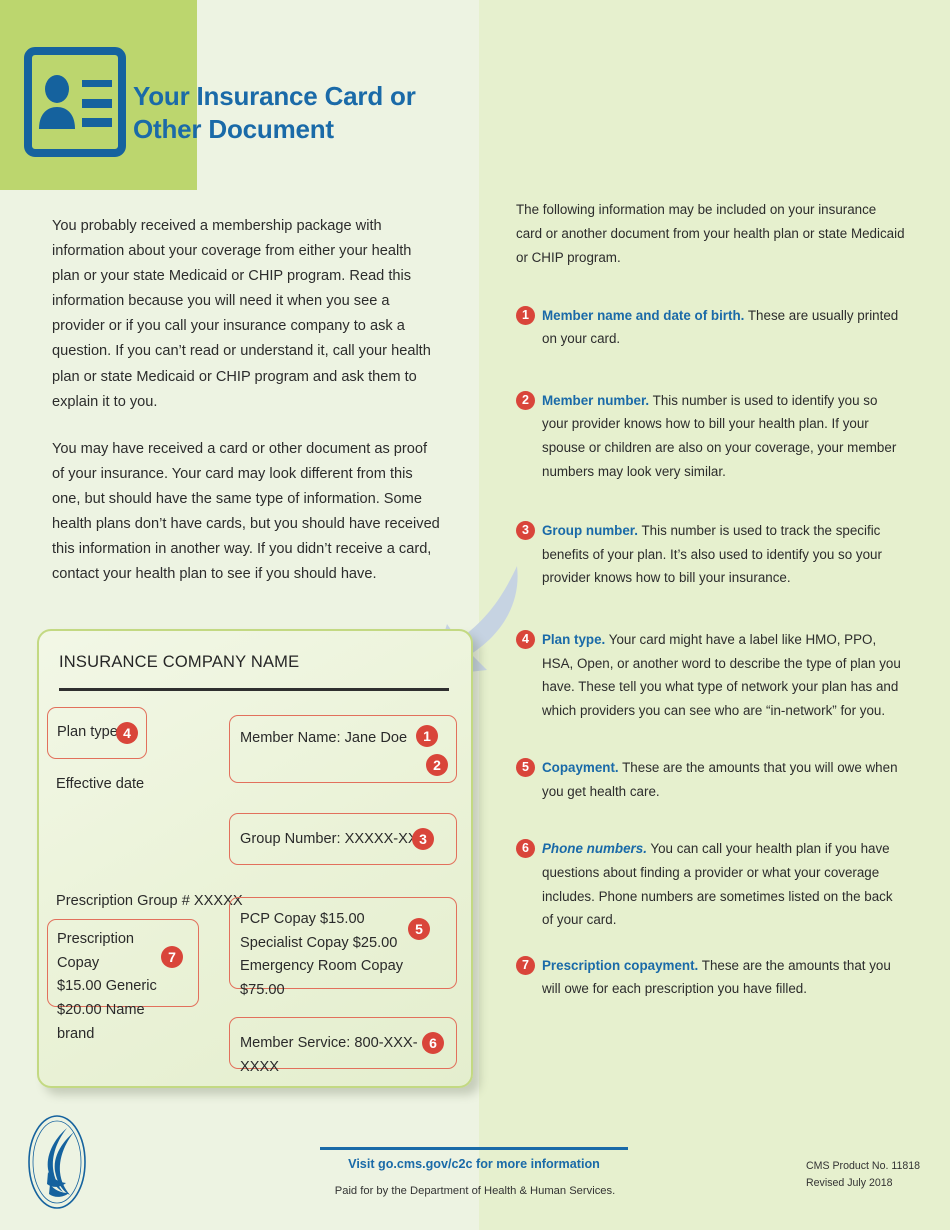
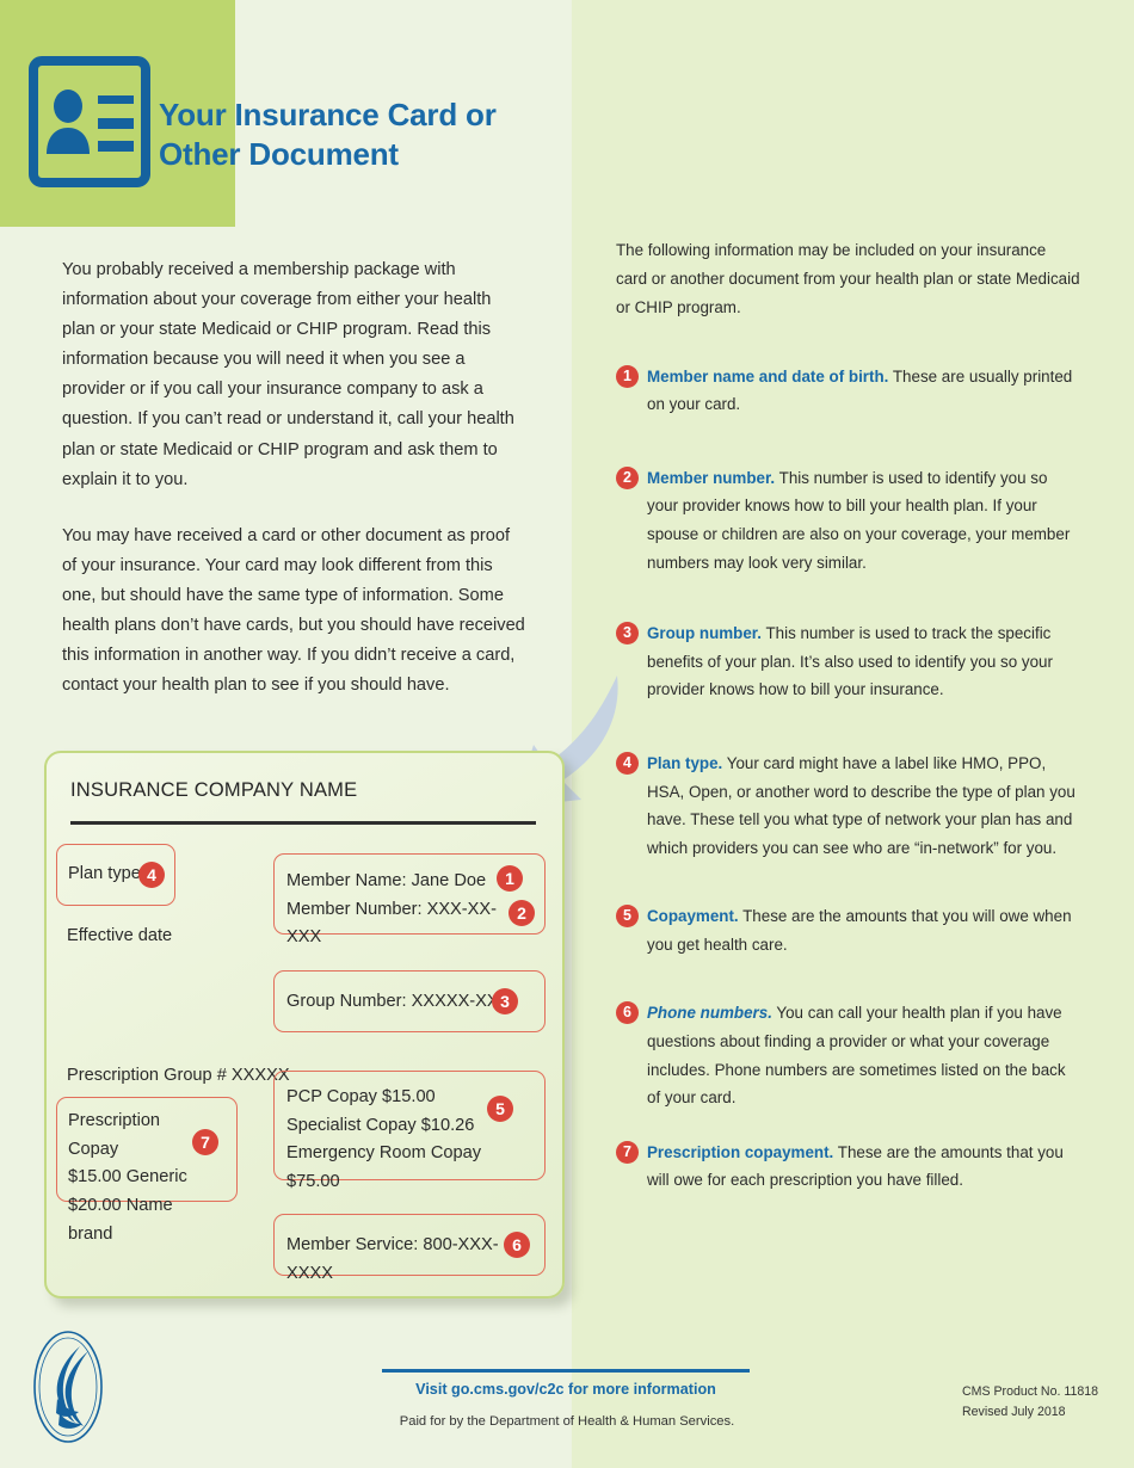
  Your Insurance Card or Other Document
  You probably received a membership package with information about your coverage from either your health plan or your state Medicaid or CHIP program. Read this information because you will need it when you see a provider or if you call your insurance company to ask a question. If you can’t read or understand it, call your health plan or state Medicaid or CHIP program and ask them to explain it to you.
  You may have received a card or other document as proof of your insurance. Your card may look different from this one, but should have the same type of information. Some health plans don’t have cards, but you should have received this information in another way. If you didn’t receive a card, contact your health plan to see if you should have.
  INSURANCE COMPANY NAME
  Plan type
  4
  Effective date
  Prescription Group # XXXXX
  Prescription Copay
  $15.00 Generic
  $20.00 Name brand
  7
  Member Name: Jane Doe
+ Member Number: XXX-XX-XXX
  1
  2
  Group Number: XXXXX-X
  3
  PCP Copay $15.00
- Specialist Copay $25.00
+ Specialist Copay $10.26
  Emergency Room Copay $75.00
  5
  Member Service: 800-XXX-XXXX
  6
  The following information may be included on your insurance card or another document from your health plan or state Medicaid or CHIP program.
  1
  Member name and date of birth. These are usually printed on your card.
  2
  Member number. This number is used to identify you so your provider knows how to bill your health plan. If your spouse or children are also on your coverage, your member numbers may look very similar.
  3
  Group number. This number is used to track the specific benefits of your plan. It’s also used to identify you so your provider knows how to bill your insurance.
  4
  Plan type. Your card might have a label like HMO, PPO, HSA, Open, or another word to describe the type of plan you have. These tell you what type of network your plan has and which providers you can see who are “in-network” for you.
  5
  Copayment. These are the amounts that you will owe when you get health care.
  6
  Phone numbers. You can call your health plan if you have questions about finding a provider or what your coverage includes. Phone numbers are sometimes listed on the back of your card.
  7
  Prescription copayment. These are the amounts that you will owe for each prescription you have filled.
  Visit go.cms.gov/c2c for more information
  Paid for by the Department of Health & Human Services.
  CMS Product No. 11818
  Revised July 2018
